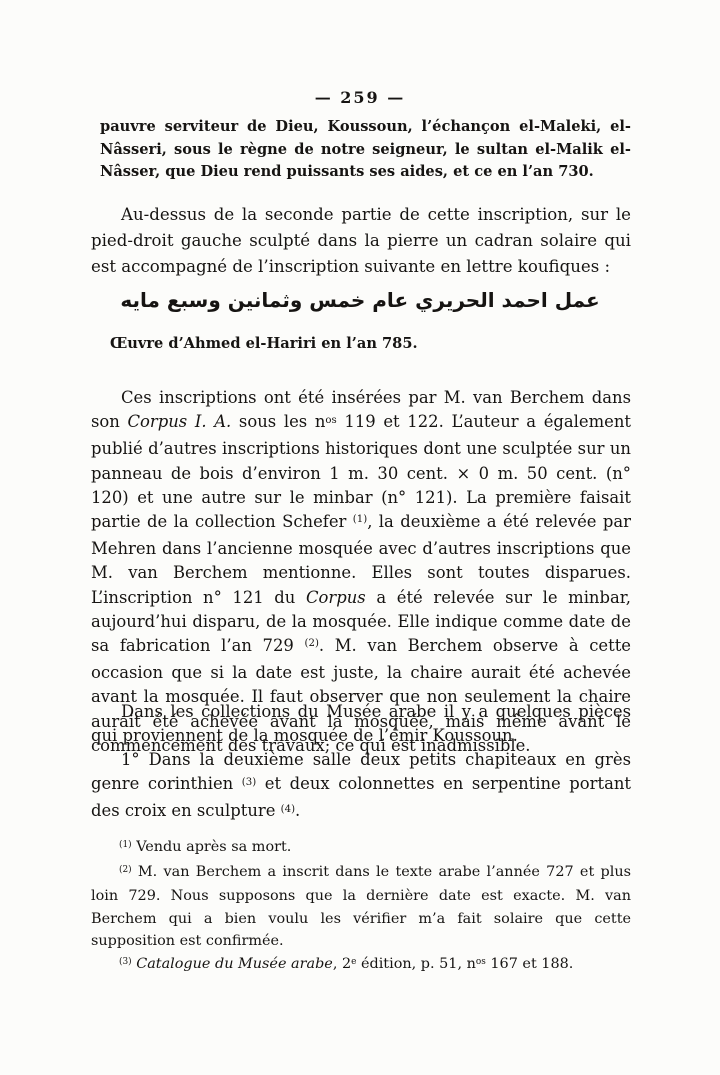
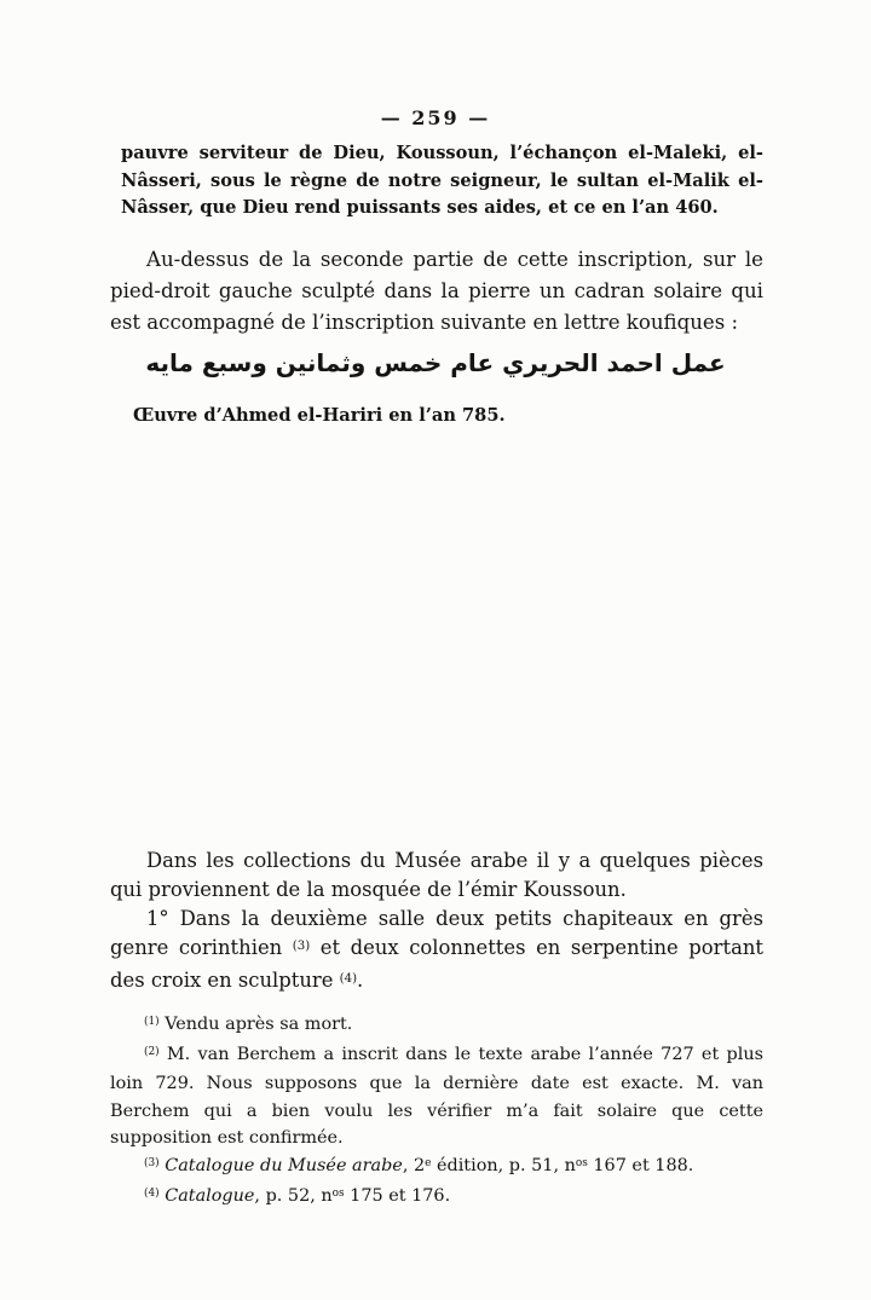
  — 259 —
- pauvre serviteur de Dieu, Koussoun, l’échançon el-Maleki, el-Nâsseri, sous le règne de notre seigneur, le sultan el-Malik el-Nâsser, que Dieu rend puissants ses aides, et ce en l’an 730.
+ pauvre serviteur de Dieu, Koussoun, l’échançon el-Maleki, el-Nâsseri, sous le règne de notre seigneur, le sultan el-Malik el-Nâsser, que Dieu rend puissants ses aides, et ce en l’an 460.
  Au-dessus de la seconde partie de cette inscription, sur le pied-droit gauche sculpté dans la pierre un cadran solaire qui est accompagné de l’inscription suivante en lettre koufiques :
  عمل احمد الحريري عام خمس وثمانين وسبع مايه
  Œuvre d’Ahmed el-Hariri en l’an 785.
- Ces inscriptions ont été insérées par M. van Berchem dans son Corpus I. A. sous les nos 119 et 122. L’auteur a également publié d’autres inscriptions historiques dont une sculptée sur un panneau de bois d’environ 1 m. 30 cent. × 0 m. 50 cent. (n° 120) et une autre sur le minbar (n° 121). La première faisait partie de la collection Schefer (1), la deuxième a été relevée par Mehren dans l’ancienne mosquée avec d’autres inscriptions que M. van Berchem mentionne. Elles sont toutes disparues. L’inscription n° 121 du Corpus a été relevée sur le minbar, aujourd’hui disparu, de la mosquée. Elle indique comme date de sa fabrication l’an 729 (2). M. van Berchem observe à cette occasion que si la date est juste, la chaire aurait été achevée avant la mosquée. Il faut observer que non seulement la chaire aurait été achevée avant la mosquée, mais même avant le commencement des travaux; ce qui est inadmissible.
  Dans les collections du Musée arabe il y a quelques pièces qui proviennent de la mosquée de l’émir Koussoun.
  1° Dans la deuxième salle deux petits chapiteaux en grès genre corinthien (3) et deux colonnettes en serpentine portant des croix en sculpture (4).
  (1) Vendu après sa mort.
  (2) M. van Berchem a inscrit dans le texte arabe l’année 727 et plus loin 729. Nous supposons que la dernière date est exacte. M. van Berchem qui a bien voulu les vérifier m’a fait solaire que cette supposition est confirmée.
  (3) Catalogue du Musée arabe, 2e édition, p. 51, nos 167 et 188.
+ (4) Catalogue, p. 52, nos 175 et 176.
